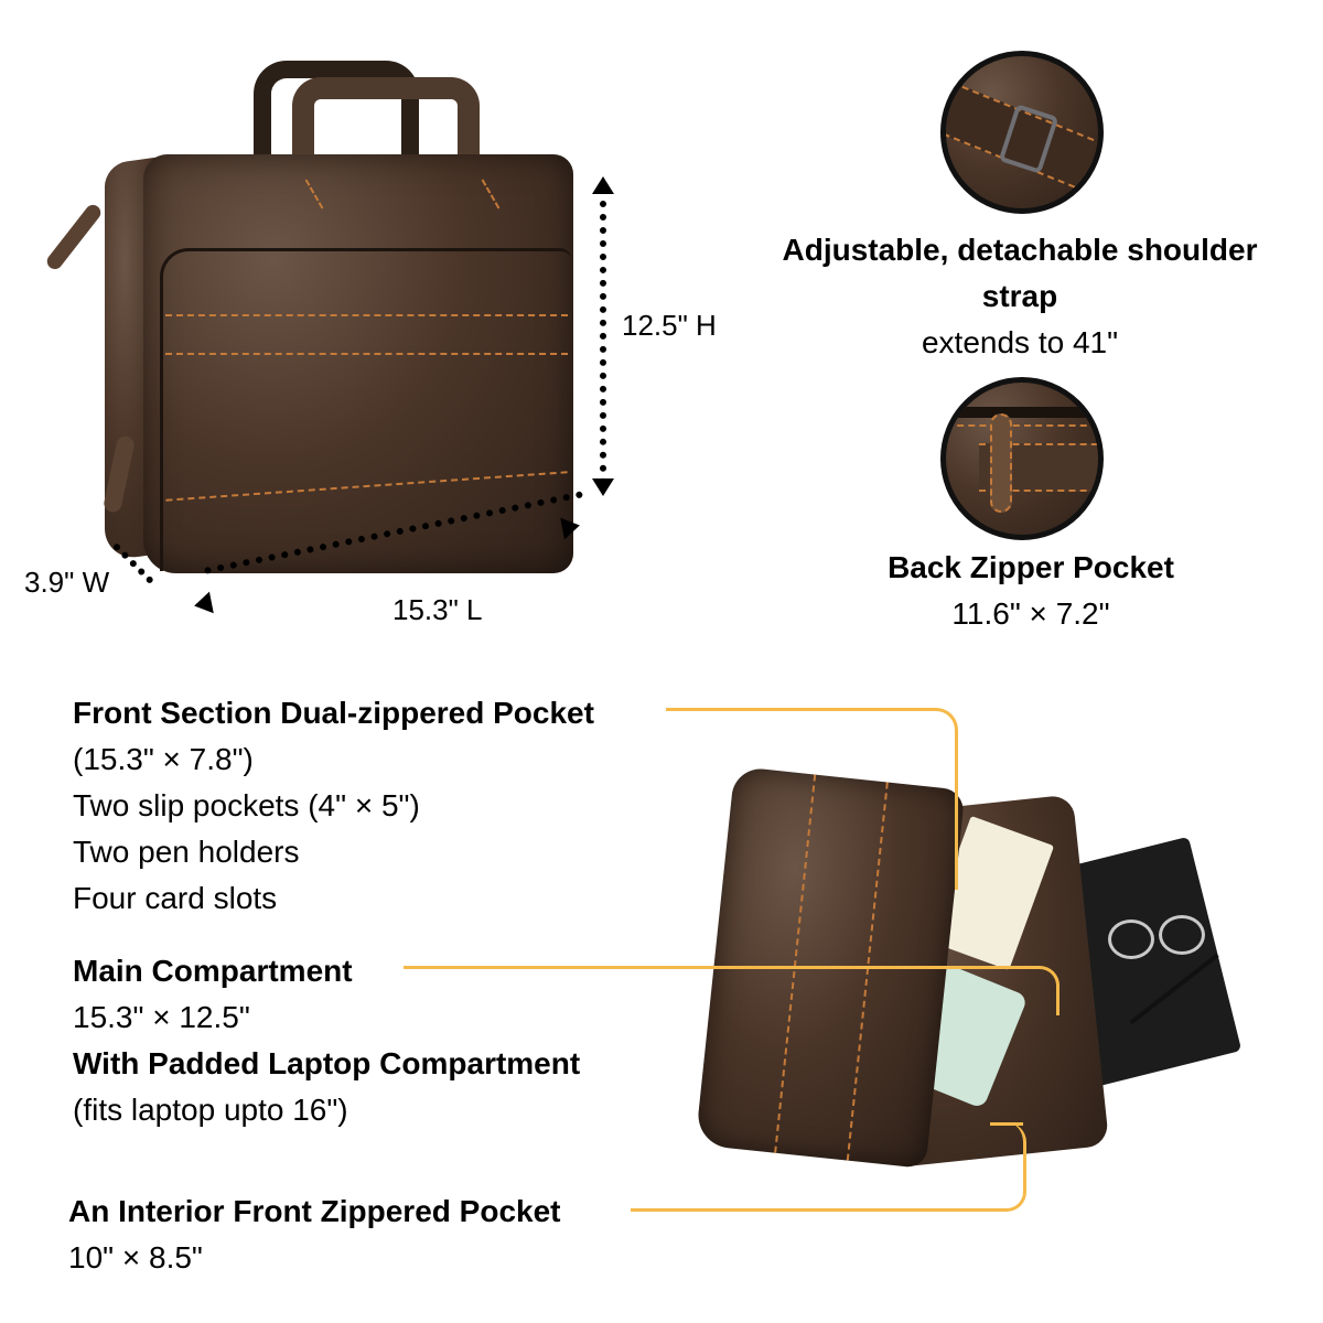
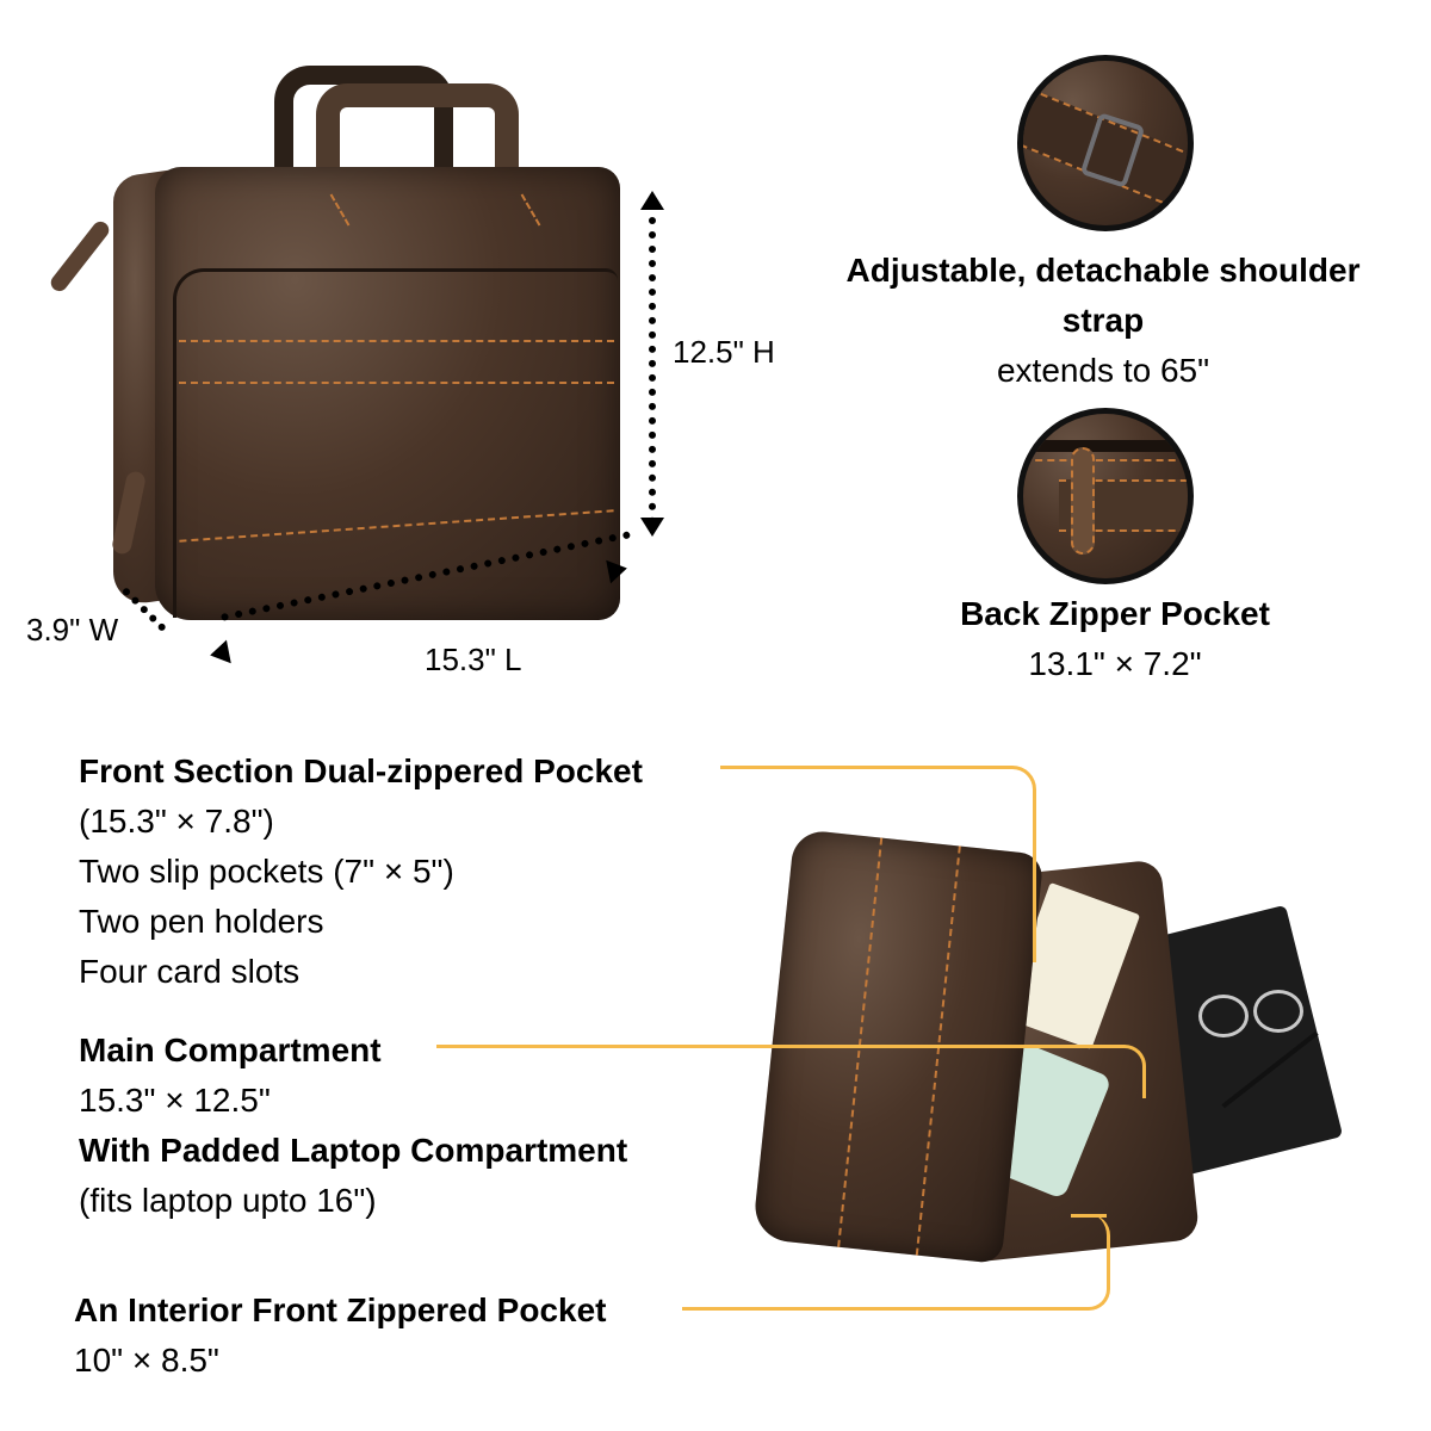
  12.5" H
  15.3" L
  3.9" W
  Adjustable, detachable shoulder
  strap
- extends to 41"
+ extends to 65"
  Back Zipper Pocket
- 11.6" × 7.2"
+ 13.1" × 7.2"
  Front Section Dual-zippered Pocket
  (15.3" × 7.8")
- Two slip pockets (4" × 5")
+ Two slip pockets (7" × 5")
  Two pen holders
  Four card slots
  Main Compartment
  15.3" × 12.5"
  With Padded Laptop Compartment
  (fits laptop upto 16")
  An Interior Front Zippered Pocket
  10" × 8.5"
